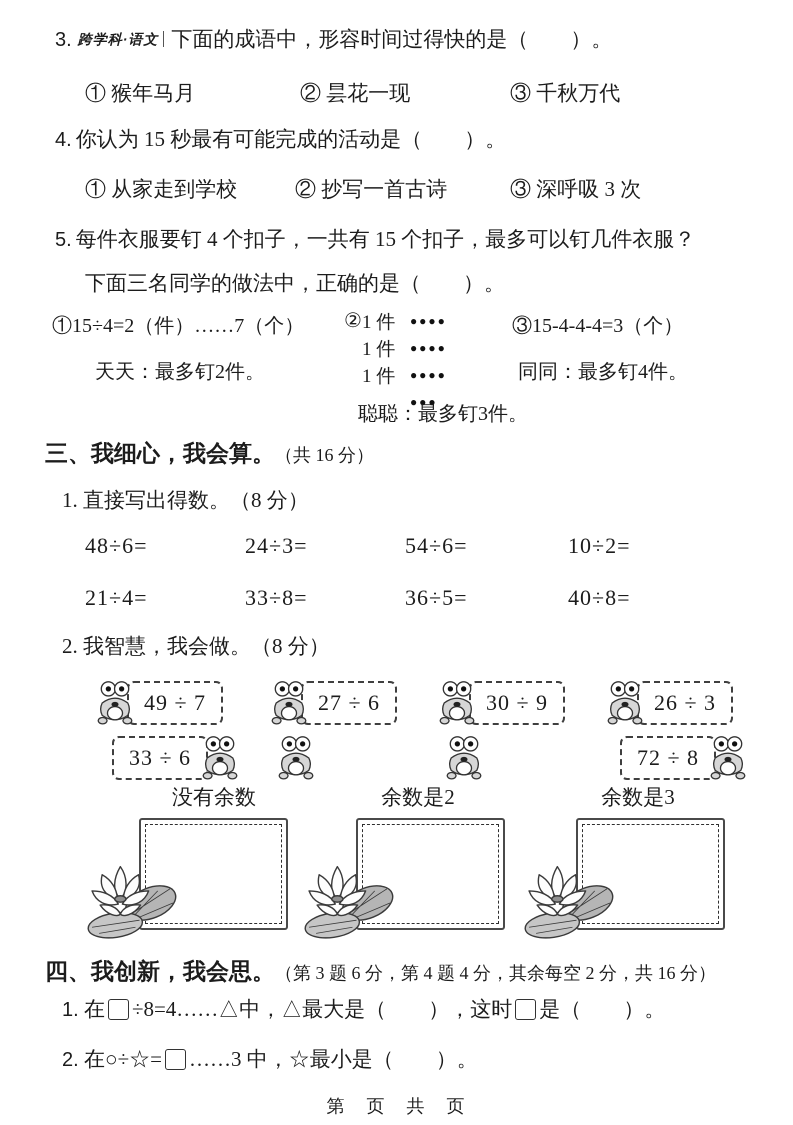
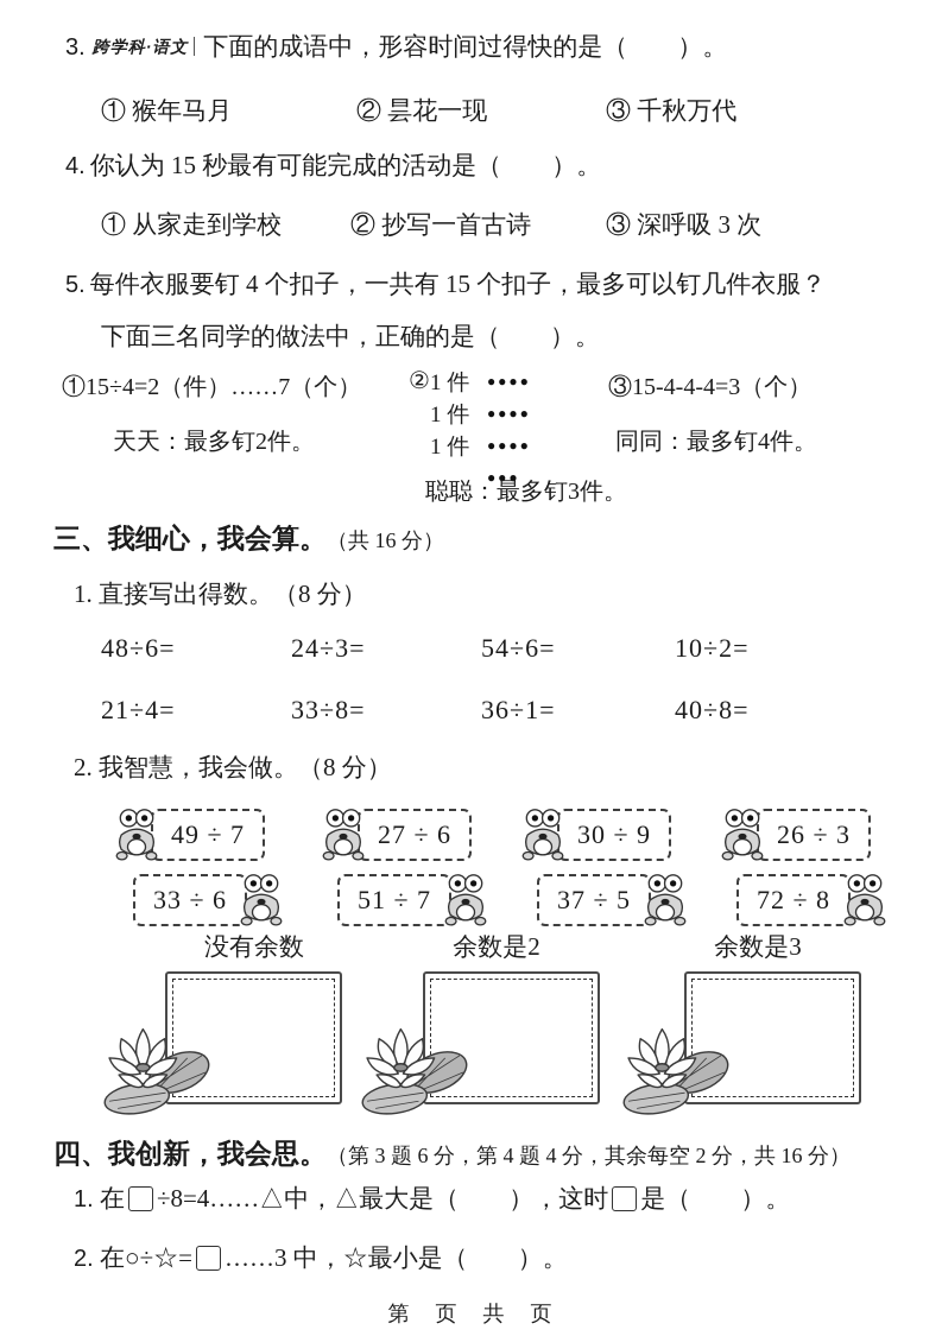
  3. 跨学科·语文 下面的成语中，形容时间过得快的是（ ）。
  ① 猴年马月
  ② 昙花一现
  ③ 千秋万代
  4. 你认为 15 秒最有可能完成的活动是（ ）。
  ① 从家走到学校
  ② 抄写一首古诗
  ③ 深呼吸 3 次
  5. 每件衣服要钉 4 个扣子，一共有 15 个扣子，最多可以钉几件衣服？
  下面三名同学的做法中，正确的是（ ）。
  ①15÷4=2（件）……7（个）
  天天：最多钉2件。
  ②
  1 件
  ●●●●
  1 件
  ●●●●
  1 件
  ●●●●
  ●●●
  聪聪：最多钉3件。
  ③15-4-4-4=3（个）
  同同：最多钉4件。
  三、我细心，我会算。（共 16 分）
  1. 直接写出得数。（8 分）
  48÷6=
  24÷3=
  54÷6=
  10÷2=
  21÷4=
  33÷8=
- 36÷5=
+ 36÷1=
  40÷8=
  2. 我智慧，我会做。（8 分）
  49 ÷ 7
  27 ÷ 6
  30 ÷ 9
  26 ÷ 3
  33 ÷ 6
+ 51 ÷ 7
+ 37 ÷ 5
  72 ÷ 8
  没有余数
  余数是2
  余数是3
  四、我创新，我会思。（第 3 题 6 分，第 4 题 4 分，其余每空 2 分，共 16 分）
  1. 在 ÷8=4……△中，△最大是（ ），这时 是（ ）。
  2. 在○÷☆= ……3 中，☆最小是（ ）。
  第 页 共 页
